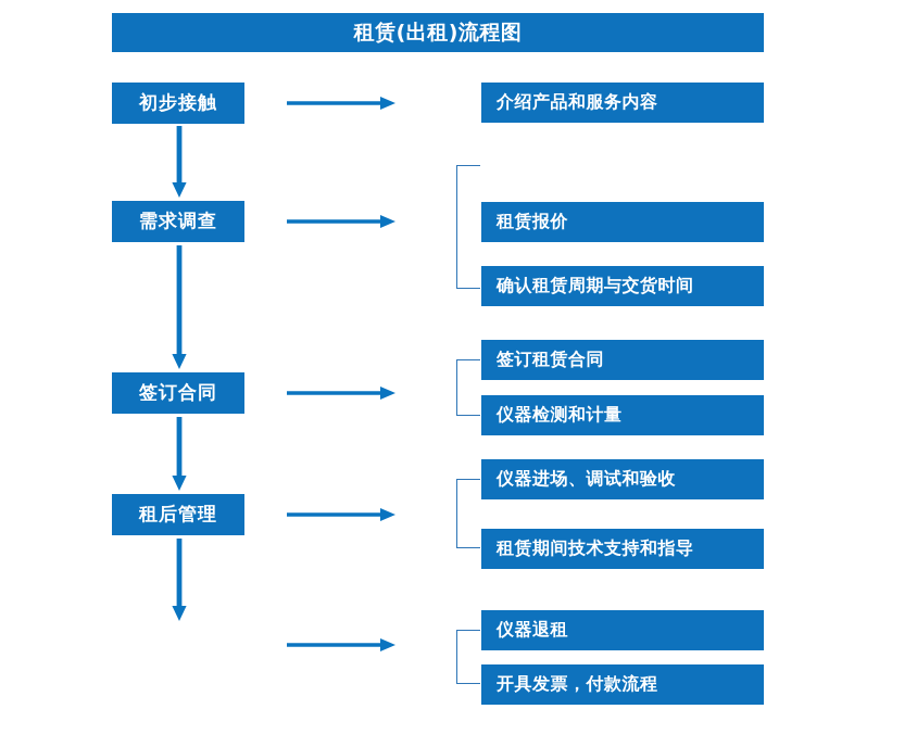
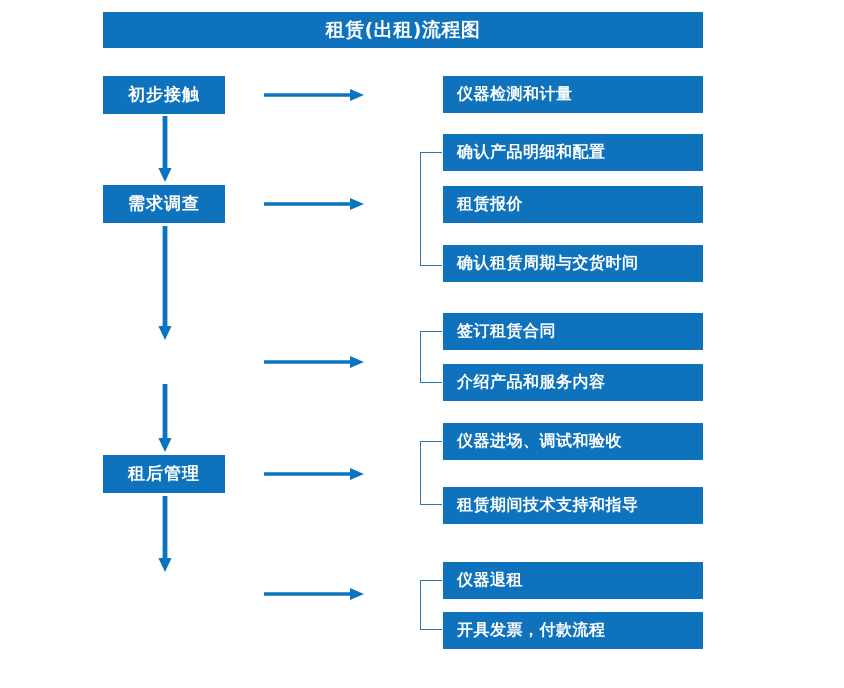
  租赁(出租)流程图
  初步接触
  需求调查
- 签订合同
  租后管理
- 介绍产品和服务内容
+ 仪器检测和计量
+ 确认产品明细和配置
  租赁报价
  确认租赁周期与交货时间
  签订租赁合同
- 仪器检测和计量
+ 介绍产品和服务内容
  仪器进场、调试和验收
  租赁期间技术支持和指导
  仪器退租
  开具发票，付款流程
